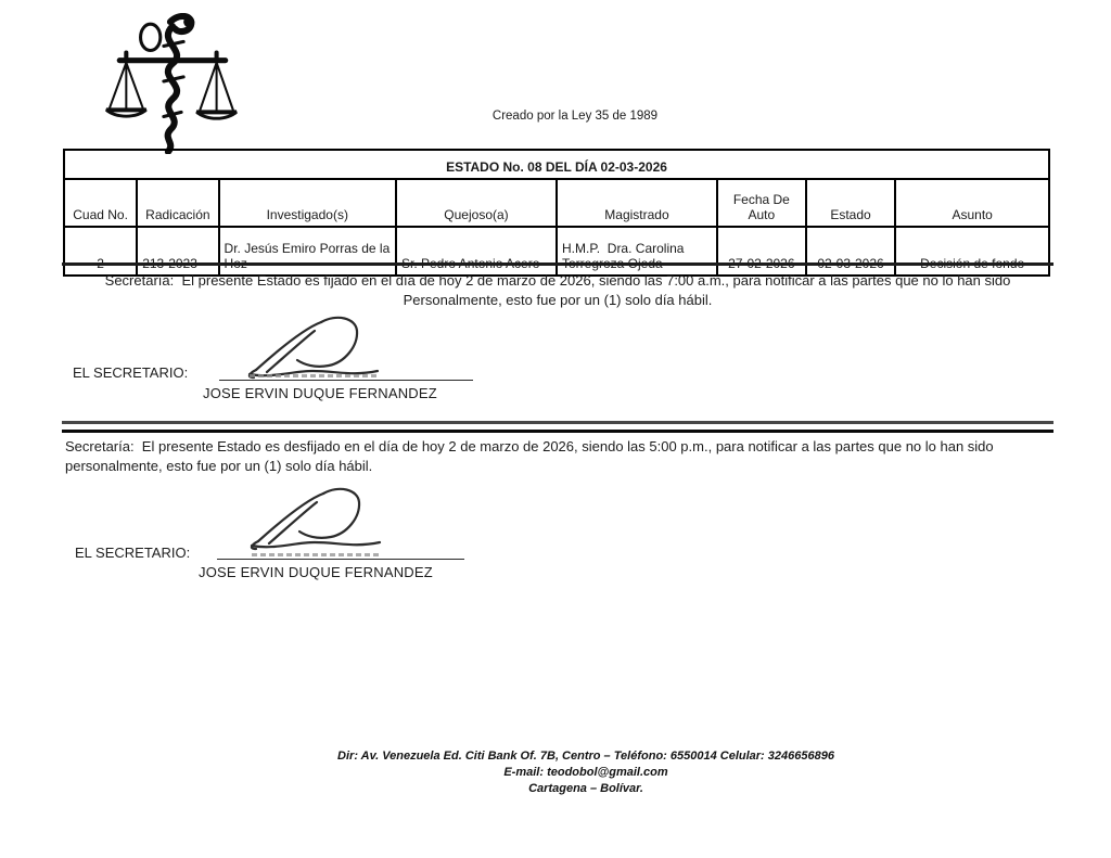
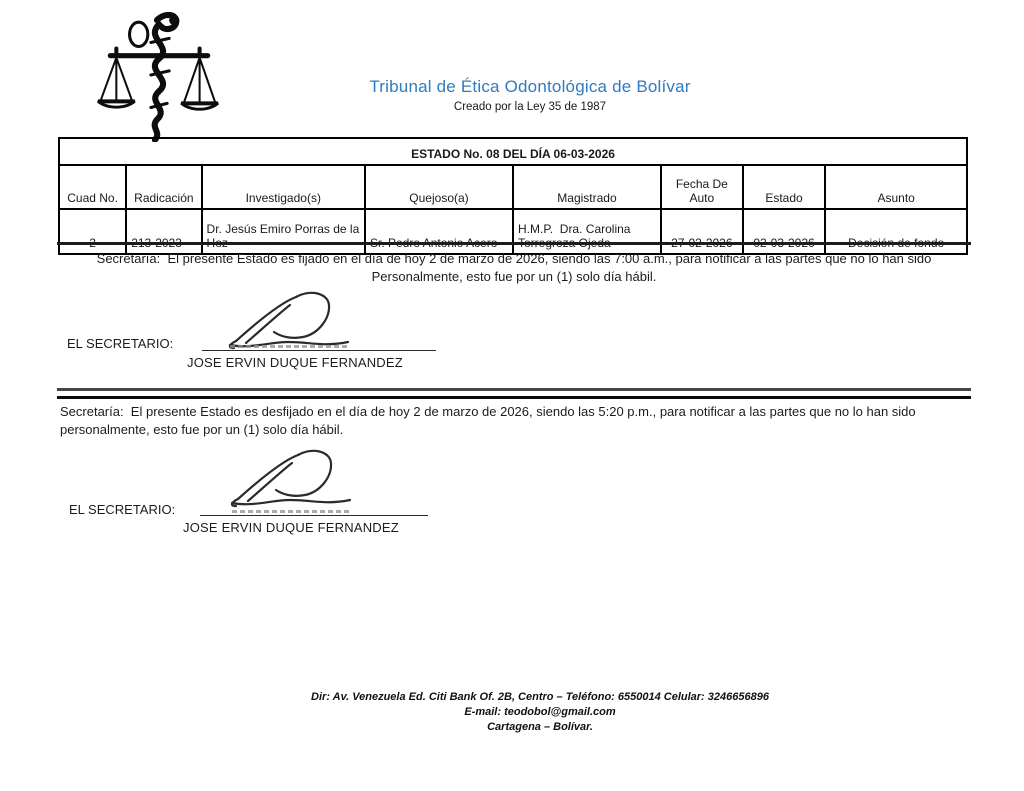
+ Tribunal de Ética Odontológica de Bolívar
- Creado por la Ley 35 de 1989
+ Creado por la Ley 35 de 1987
- ESTADO No. 08 DEL DÍA 02-03-2026
+ ESTADO No. 08 DEL DÍA 06-03-2026
  Cuad No.	Radicación	Investigado(s)	Quejoso(a)	Magistrado	Fecha De Auto	Estado	Asunto
  Secretaría: El presente Estado es fijado en el día de hoy 2 de marzo de 2026, siendo las 7:00 a.m., para notificar a las partes que no lo han sido Personalmente, esto fue por un (1) solo día hábil.
  EL SECRETARIO:
  JOSE ERVIN DUQUE FERNANDEZ
- Secretaría: El presente Estado es desfijado en el día de hoy 2 de marzo de 2026, siendo las 5:00 p.m., para notificar a las partes que no lo han sido personalmente, esto fue por un (1) solo día hábil.
+ Secretaría: El presente Estado es desfijado en el día de hoy 2 de marzo de 2026, siendo las 5:20 p.m., para notificar a las partes que no lo han sido personalmente, esto fue por un (1) solo día hábil.
  EL SECRETARIO:
  JOSE ERVIN DUQUE FERNANDEZ
- Dir: Av. Venezuela Ed. Citi Bank Of. 7B, Centro – Teléfono: 6550014 Celular: 3246656896
+ Dir: Av. Venezuela Ed. Citi Bank Of. 2B, Centro – Teléfono: 6550014 Celular: 3246656896
  E-mail: teodobol@gmail.com
  Cartagena – Bolívar.
